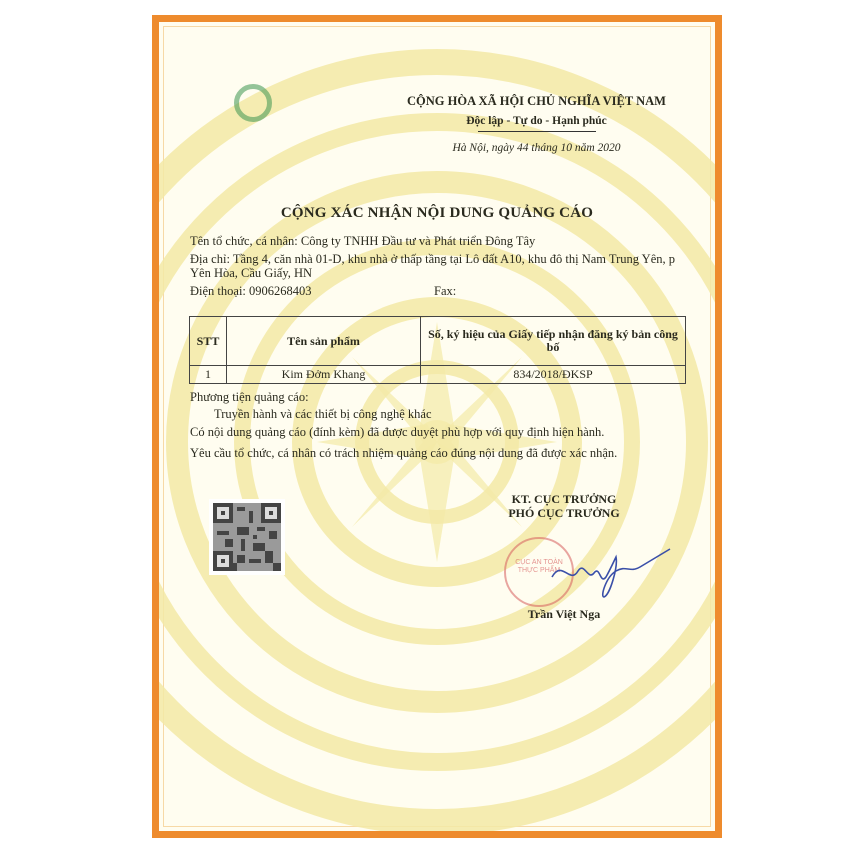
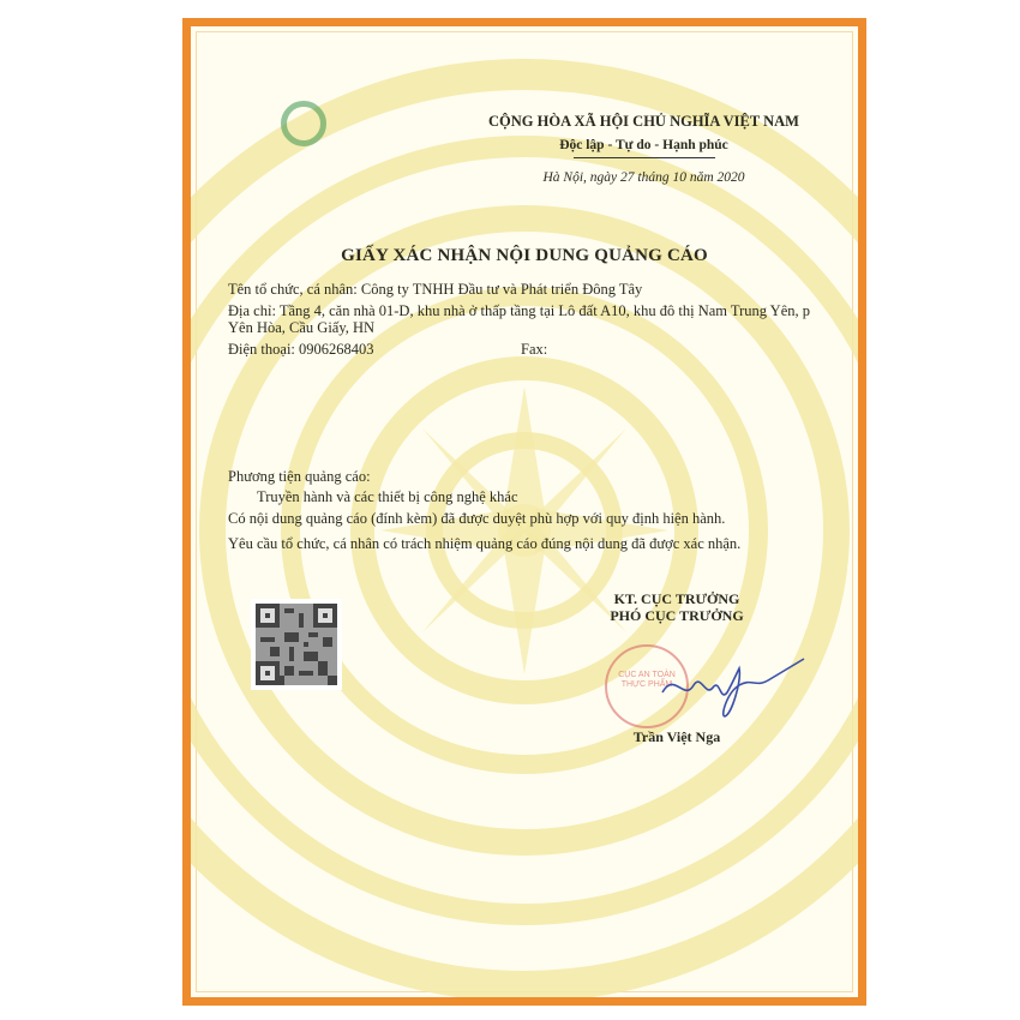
  CỘNG HÒA XÃ HỘI CHỦ NGHĨA VIỆT NAM
  Độc lập - Tự do - Hạnh phúc
- Hà Nội, ngày 44 tháng 10 năm 2020
+ Hà Nội, ngày 27 tháng 10 năm 2020
- CỘNG XÁC NHẬN NỘI DUNG QUẢNG CÁO
+ GIẤY XÁC NHẬN NỘI DUNG QUẢNG CÁO
  Tên tổ chức, cá nhân: Công ty TNHH Đầu tư và Phát triển Đông Tây
  Địa chỉ: Tầng 4, căn nhà 01-D, khu nhà ở thấp tầng tại Lô đất A10, khu đô thị Nam Trung Yên, p Yên Hòa, Cầu Giấy, HN
  Điện thoại: 0906268403
  Fax:
- STT	Tên sản phẩm	Số, ký hiệu của Giấy tiếp nhận đăng ký bản công bố
- 1	Kim Đởm Khang	834/2018/ĐKSP
  Phương tiện quảng cáo:
  Truyền hành và các thiết bị công nghệ khác
  Có nội dung quảng cáo (đính kèm) đã được duyệt phù hợp với quy định hiện hành.
  Yêu cầu tổ chức, cá nhân có trách nhiệm quảng cáo đúng nội dung đã được xác nhận.
  KT. CỤC TRƯỞNG
  PHÓ CỤC TRƯỞNG
  Trần Việt Nga
